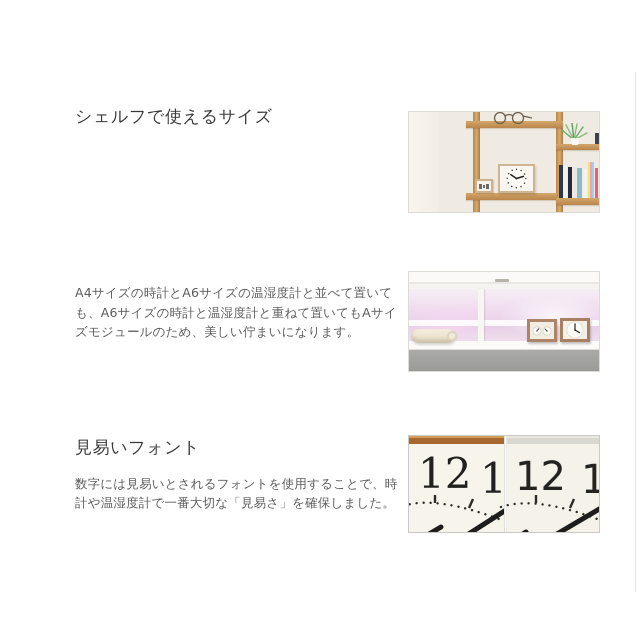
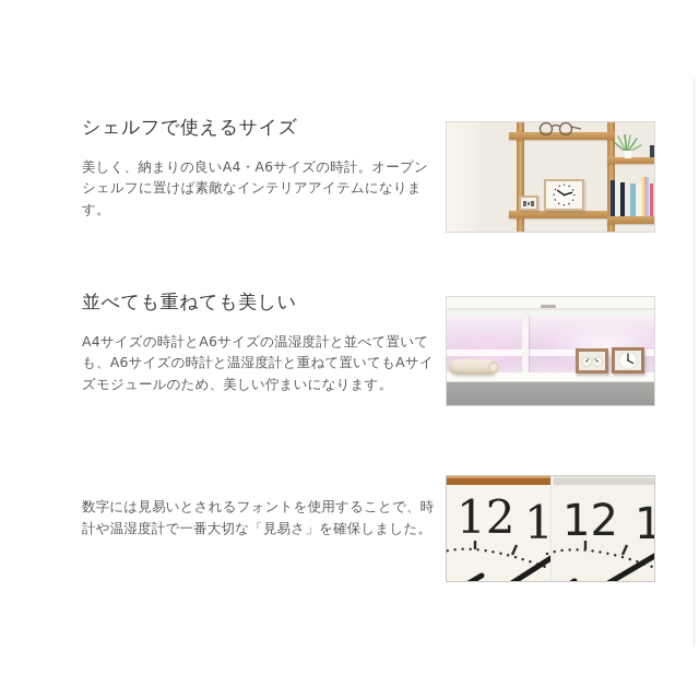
  シェルフで使えるサイズ
+ 美しく、納まりの良いA4・A6サイズの時計。オープンシェルフに置けば素敵なインテリアアイテムになります。
+ 並べても重ねても美しい
  A4サイズの時計とA6サイズの温湿度計と並べて置いても、A6サイズの時計と温湿度計と重ねて置いてもAサイズモジュールのため、美しい佇まいになります。
- 見易いフォント
  数字には見易いとされるフォントを使用することで、時計や温湿度計で一番大切な「見易さ」を確保しました。
  12
  1
  12
  1
